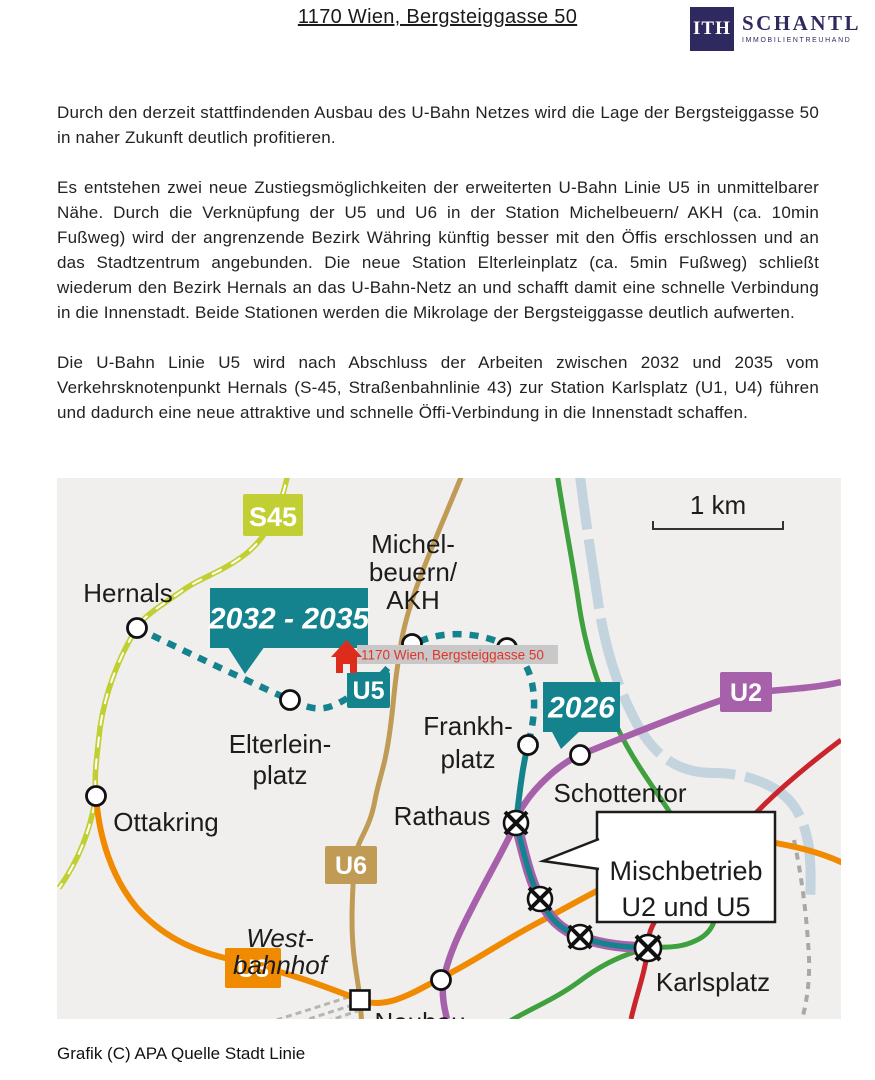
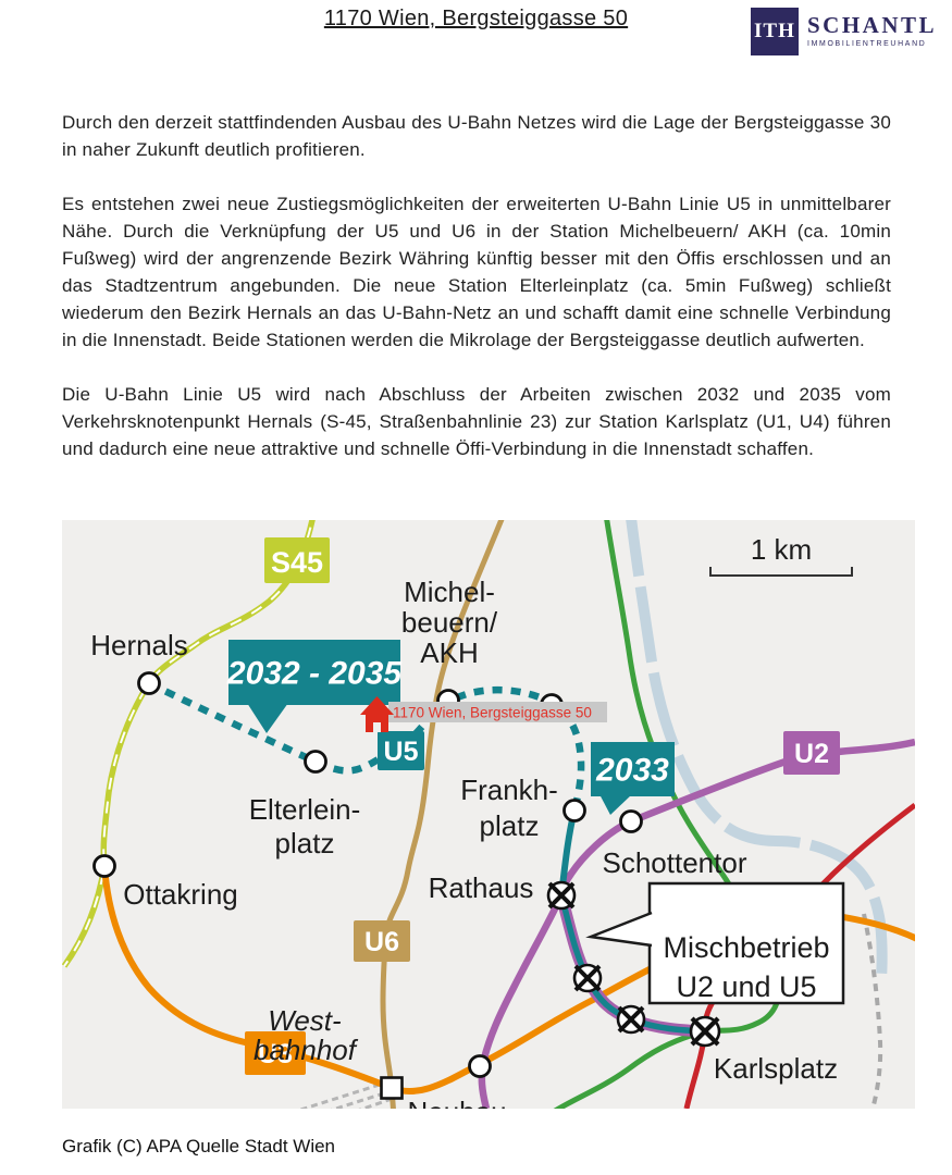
  1170 Wien, Bergsteiggasse 50
  ITH
  SCHANTL
- Durch den derzeit stattfindenden Ausbau des U-Bahn Netzes wird die Lage der Bergsteiggasse 50 in naher Zukunft deutlich profitieren.
+ Durch den derzeit stattfindenden Ausbau des U-Bahn Netzes wird die Lage der Bergsteiggasse 30 in naher Zukunft deutlich profitieren.
  Es entstehen zwei neue Zustiegsmöglichkeiten der erweiterten U-Bahn Linie U5 in unmittelbarer Nähe. Durch die Verknüpfung der U5 und U6 in der Station Michelbeuern/ AKH (ca. 10min Fußweg) wird der angrenzende Bezirk Währing künftig besser mit den Öffis erschlossen und an das Stadtzentrum angebunden. Die neue Station Elterleinplatz (ca. 5min Fußweg) schließt wiederum den Bezirk Hernals an das U-Bahn-Netz an und schafft damit eine schnelle Verbindung in die Innenstadt. Beide Stationen werden die Mikrolage der Bergsteiggasse deutlich aufwerten.
- Die U-Bahn Linie U5 wird nach Abschluss der Arbeiten zwischen 2032 und 2035 vom Verkehrsknotenpunkt Hernals (S-45, Straßenbahnlinie 43) zur Station Karlsplatz (U1, U4) führen und dadurch eine neue attraktive und schnelle Öffi-Verbindung in die Innenstadt schaffen.
+ Die U-Bahn Linie U5 wird nach Abschluss der Arbeiten zwischen 2032 und 2035 vom Verkehrsknotenpunkt Hernals (S-45, Straßenbahnlinie 23) zur Station Karlsplatz (U1, U4) führen und dadurch eine neue attraktive und schnelle Öffi-Verbindung in die Innenstadt schaffen.
  S45
  U5
  U6
  U3
  U2
  2032 - 2035
- 2026
+ 2033
  1170 Wien, Bergsteiggasse 50
  Mischbetrieb
  U2 und U5
  1 km
  Hernals
  Michel-
  beuern/
  AKH
  Elterlein-
  platz
  Frankh-
  platz
  Ottakring
  West-
  bahnhof
  Rathaus
  Schottentor
  Karlsplatz
- Grafik (C) APA Quelle Stadt Linie
+ Grafik (C) APA Quelle Stadt Wien
